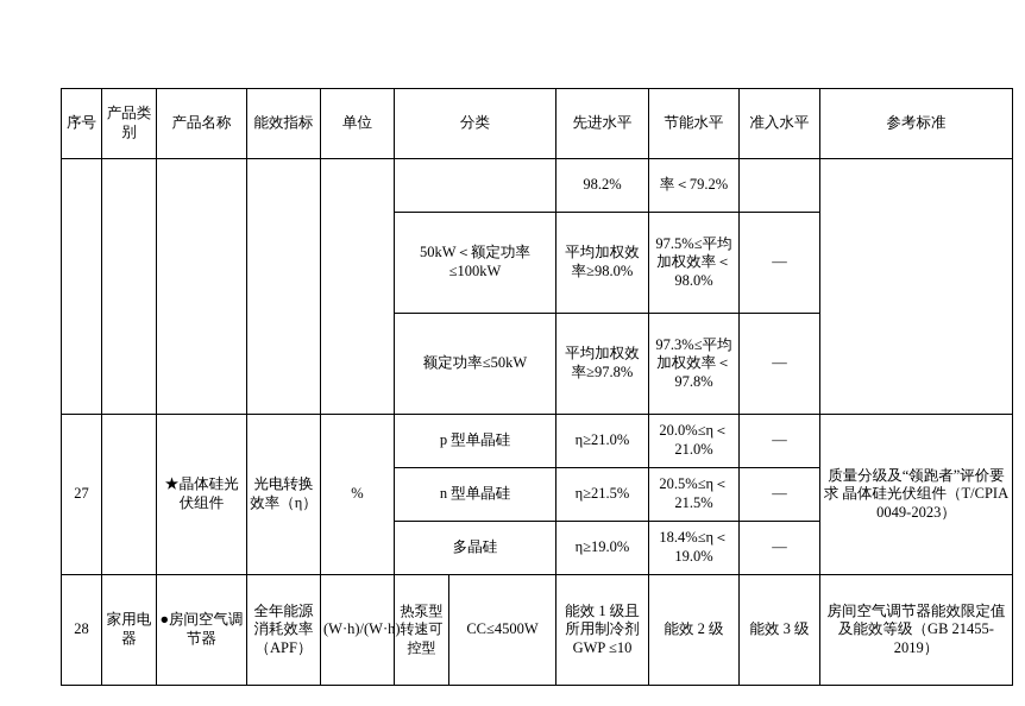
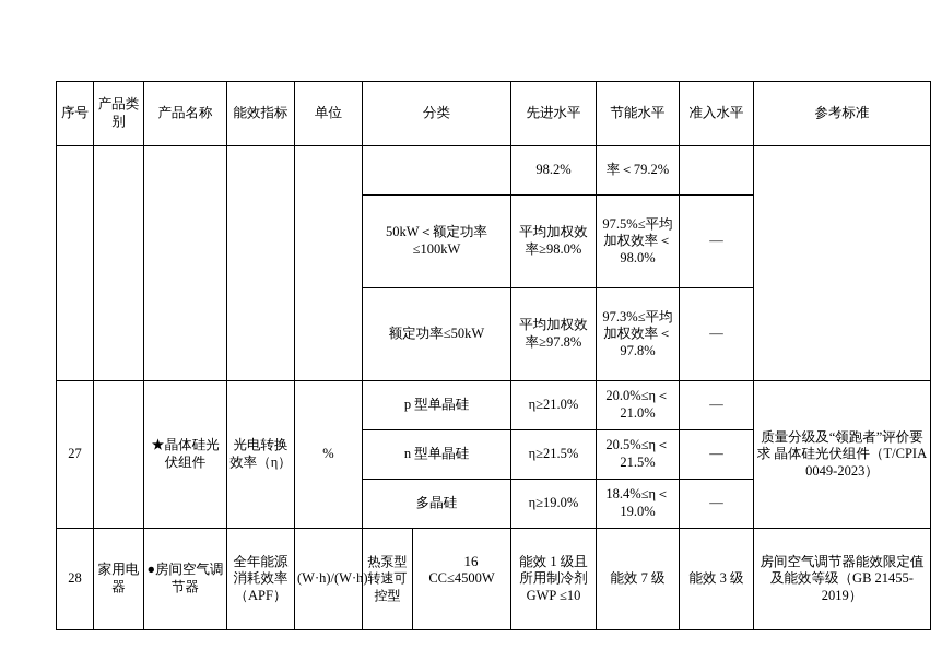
  序号	产品类别	产品名称	能效指标	单位	分类	先进水平	节能水平	准入水平	参考标准
  						98.2%	率＜79.2%
  50kW＜额定功率≤100kW	平均加权效率≥98.0%	97.5%≤平均加权效率＜98.0%	—
  额定功率≤50kW	平均加权效率≥97.8%	97.3%≤平均加权效率＜97.8%	—
  27		★晶体硅光伏组件	光电转换效率（η）	%	p 型单晶硅	η≥21.0%	20.0%≤η＜21.0%	—	质量分级及“领跑者”评价要求 晶体硅光伏组件（T/CPIA 0049-2023）
  n 型单晶硅	η≥21.5%	20.5%≤η＜21.5%	—
  多晶硅	η≥19.0%	18.4%≤η＜19.0%	—
- 28	家用电器	●房间空气调节器	全年能源消耗效率（APF）	(W·h)/(W·h)	热泵型转速可控型	CC≤4500W	能效 1 级且所用制冷剂 GWP ≤10	能效 2 级	能效 3 级	房间空气调节器能效限定值及能效等级（GB 21455-2019）
+ 28	家用电器	●房间空气调节器	全年能源消耗效率（APF）	(W·h)/(W·h)	热泵型转速可控型	CC≤4500W	能效 1 级且所用制冷剂 GWP ≤10	能效 7 级	能效 3 级	房间空气调节器能效限定值及能效等级（GB 21455-2019）
+ 16
